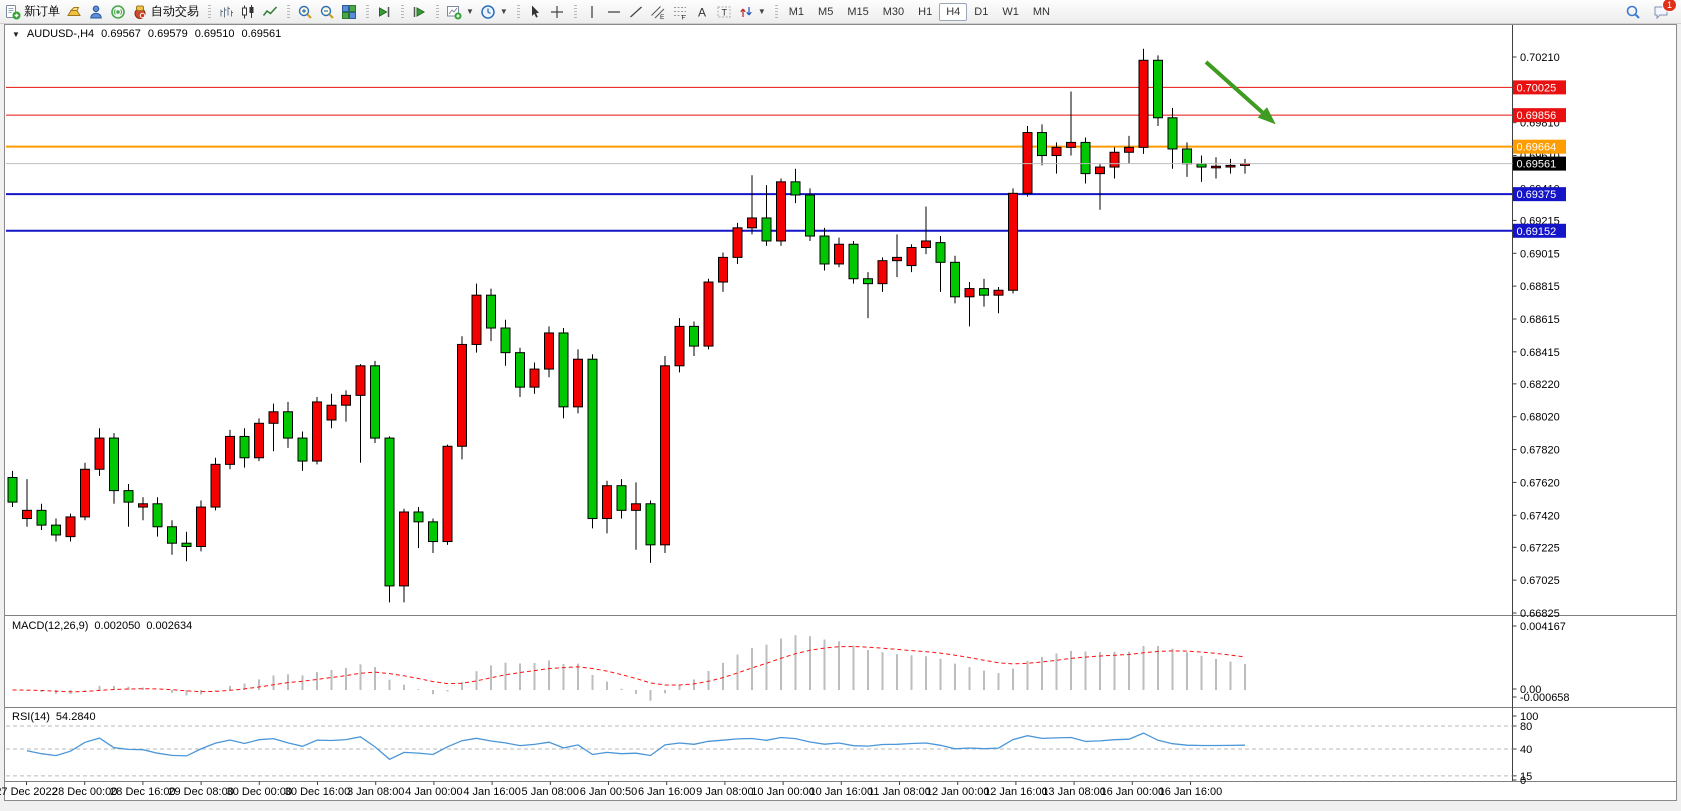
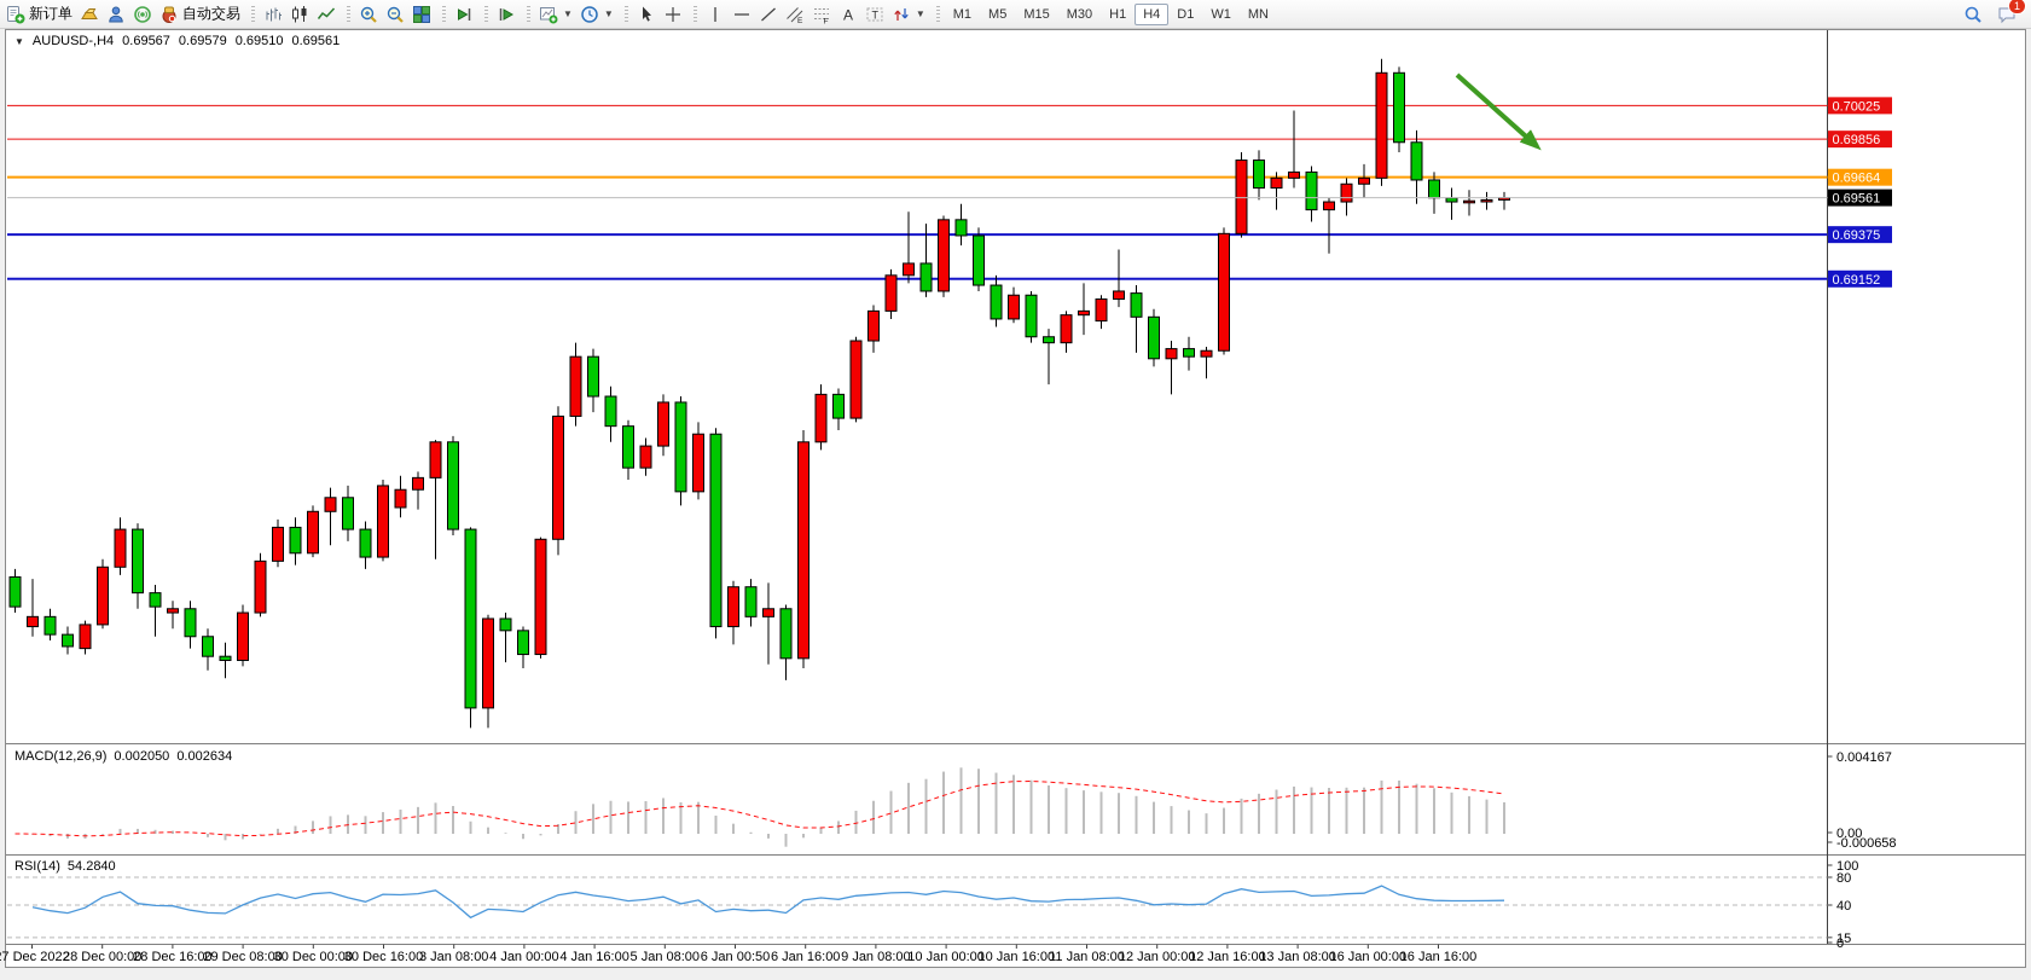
  新订单
  自动交易
  ▼
  ▼
  A
  T
  ▼
  M1
  M5
  M15
  M30
  H1
  H4
  D1
  W1
  MN
  1
  ▼
  AUDUSD-,H4
  0.69567
  0.69579
  0.69510
  0.69561
  MACD(12,26,9)
  0.002050
  0.002634
  RSI(14)
  54.2840
- 0.70210
- 0.69810
- 0.69610
- 0.69215
- 0.69015
- 0.68815
- 0.68615
- 0.68415
- 0.68220
- 0.68020
- 0.67820
- 0.67620
- 0.67420
- 0.67225
- 0.67025
- 0.66825
  0.70025
  0.69856
  0.69664
  0.69375
  0.69152
  0.69561
  7 Dec 2022
  28 Dec 00:00
  28 Dec 16:00
  29 Dec 08:00
  30 Dec 00:00
  30 Dec 16:00
  3 Jan 08:00
  4 Jan 00:00
  4 Jan 16:00
  5 Jan 08:00
  6 Jan 00:50
  6 Jan 16:00
  9 Jan 08:00
  10 Jan 00:00
  10 Jan 16:00
  11 Jan 08:00
  12 Jan 00:00
  12 Jan 16:00
  13 Jan 08:00
  16 Jan 00:00
  16 Jan 16:00
  0.004167
  0.00
  -0.000658
  100
  80
  40
  15
  0
